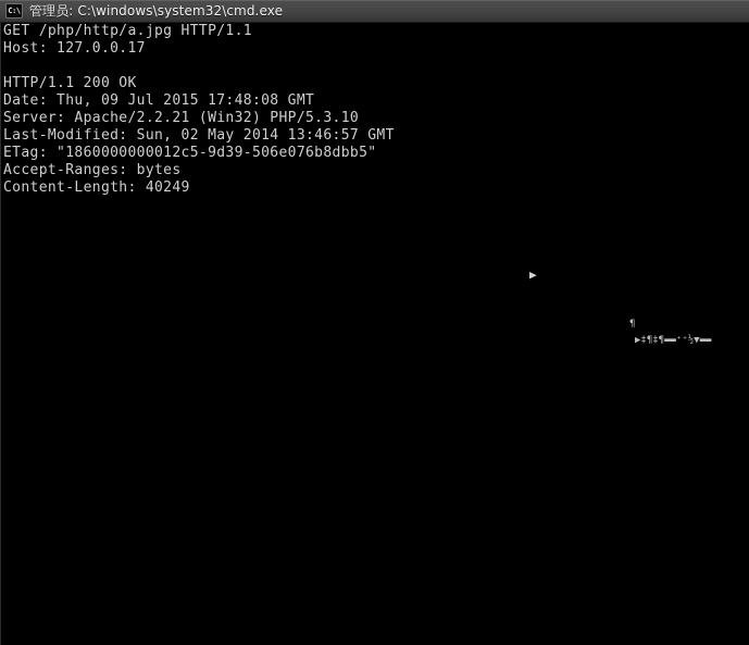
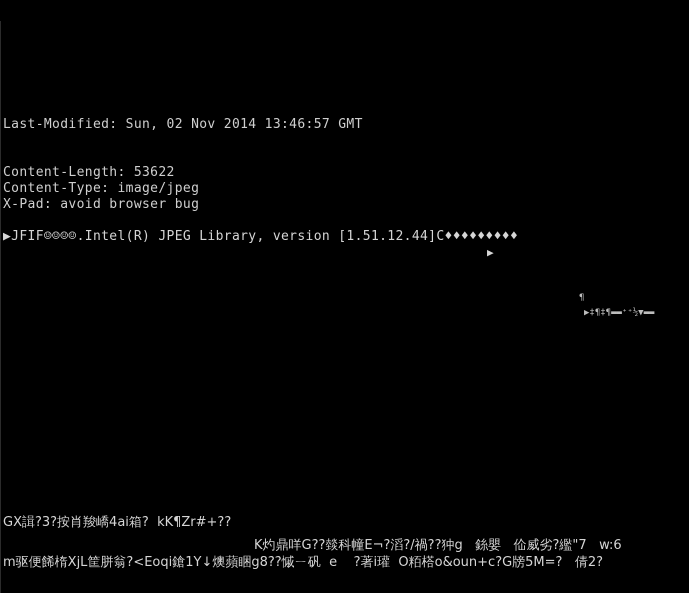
- C:\
- 管理员: C:\windows\system32\cmd.exe
- GET /php/http/a.jpg HTTP/1.1
- Host: 127.0.0.17
- HTTP/1.1 200 OK
- Date: Thu, 09 Jul 2015 17:48:08 GMT
- Server: Apache/2.2.21 (Win32) PHP/5.3.10
- Last-Modified: Sun, 02 May 2014 13:46:57 GMT
+ Last-Modified: Sun, 02 Nov 2014 13:46:57 GMT
- ETag: "1860000000012c5-9d39-506e076b8dbb5"
- Accept-Ranges: bytes
- Content-Length: 40249
+ Content-Length: 53622
+ Content-Type: image/jpeg
+ X-Pad: avoid browser bug
+ ▶JFIF☺☺☺☺.Intel(R) JPEG Library, version [1.51.12.44]C♦♦♦♦♦♦♦♦♦
  ▶
  ¶
  ▶‡¶‡¶▬▬⁺⁺½▼▬▬
+ GX諿?3?按肖羧嶠4ai箱? kK¶Zr#+??
+ K灼鼎咩G??燅科幢E¬?滔?/禍??狆g 銯嬰 佡威劣?繿"7 w:6
+ m驱便餙楕XjL筐胼翁?<Eoqi鎗1Y↓燠蘋睏g8??慽ㄧ矾 e ?著i瓘 O粨榙o&oun+c?G牓5M=? 倩2?
